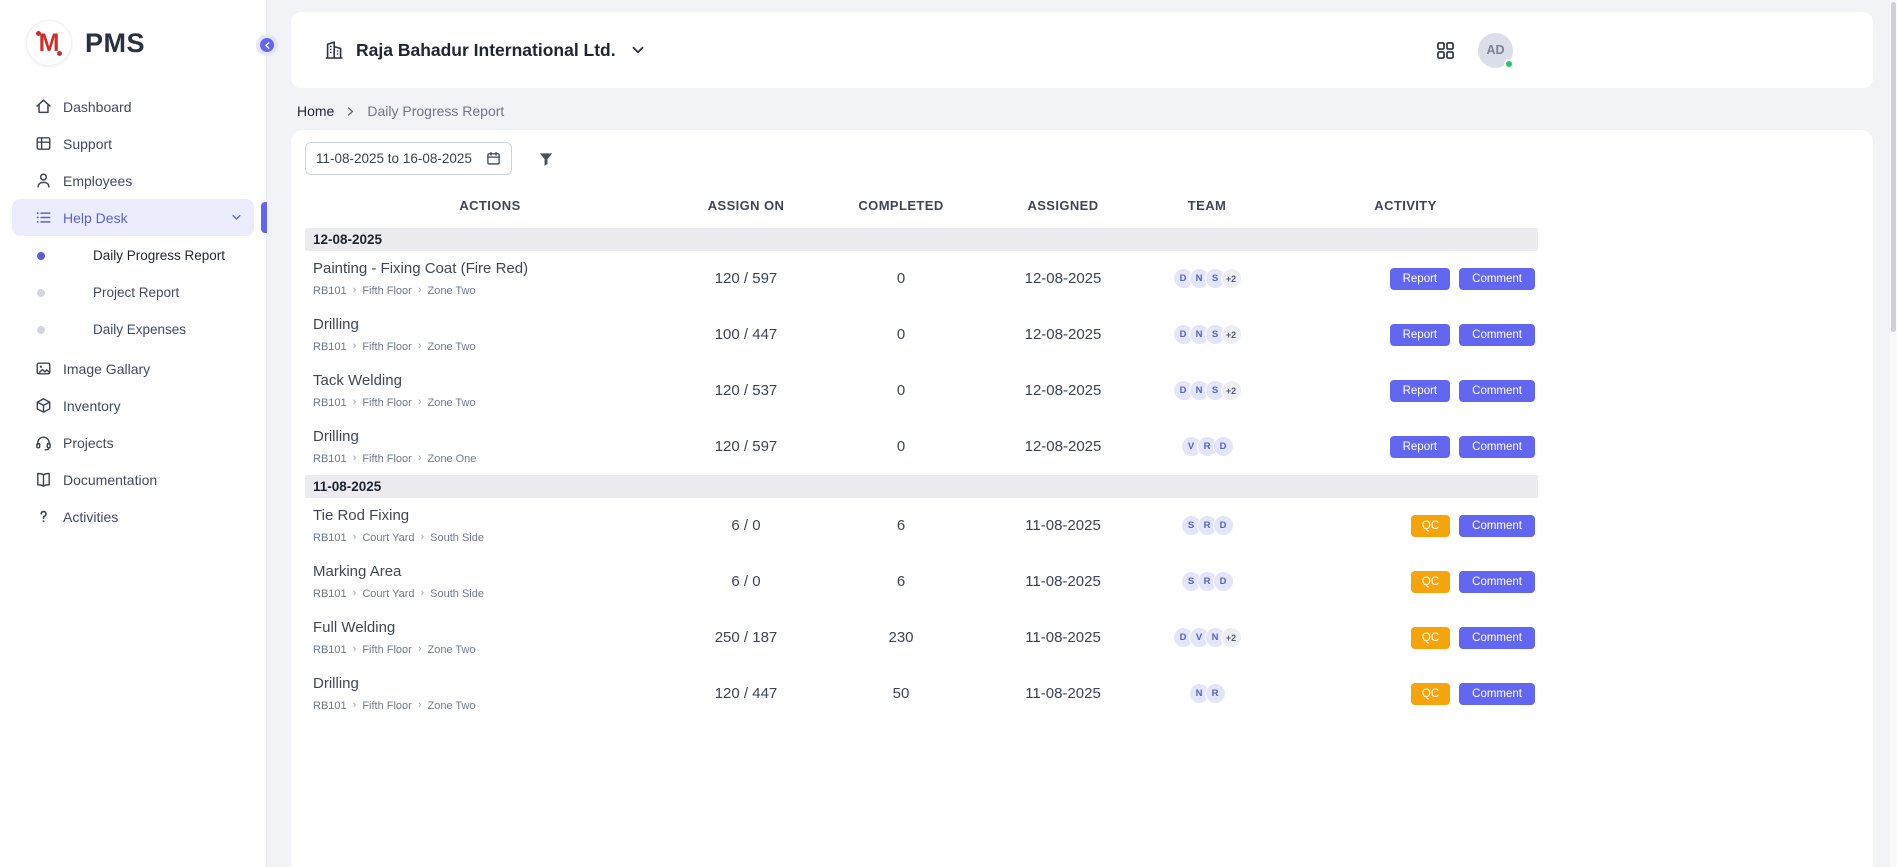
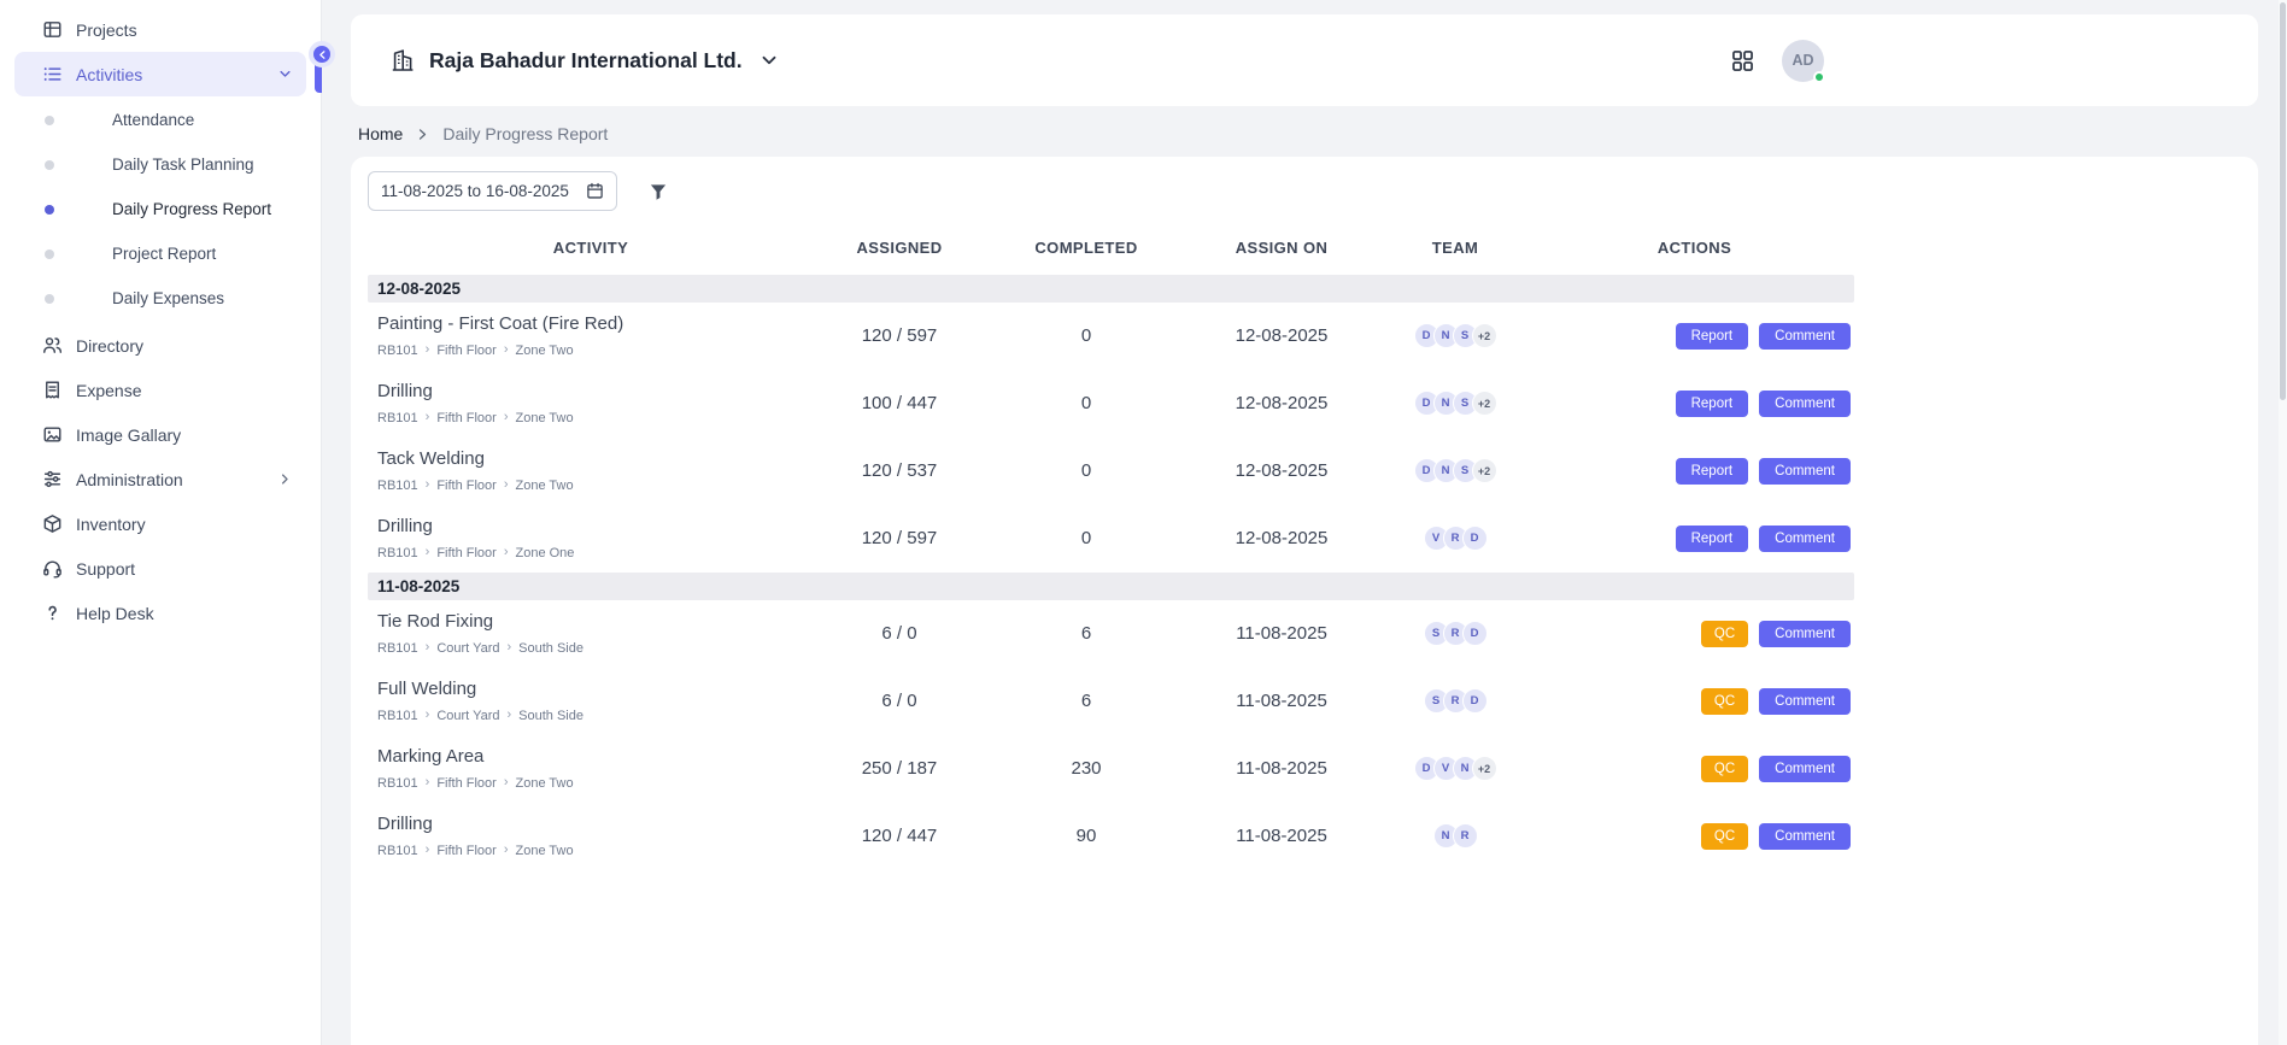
- M
- PMS
- Dashboard
- Support
+ Projects
- Employees
- Help Desk
+ Activities
+ Attendance
+ Daily Task Planning
  Daily Progress Report
  Project Report
  Daily Expenses
+ Directory
+ Expense
  Image Gallary
+ Administration
  Inventory
- Projects
+ Support
- Documentation
- Activities
+ Help Desk
  Raja Bahadur International Ltd.
  AD
  Home
  Daily Progress Report
  11-08-2025 to 16-08-2025
- ACTIONS
+ ACTIVITY
- ASSIGN ON
+ ASSIGNED
  COMPLETED
- ASSIGNED
+ ASSIGN ON
  TEAM
- ACTIVITY
+ ACTIONS
  12-08-2025
- Painting - Fixing Coat (Fire Red)
+ Painting - First Coat (Fire Red)
  RB101
  ›
  Fifth Floor
  ›
  Zone Two
  120 / 597
  0
  12-08-2025
  D
  N
  S
  +2
  Report
  Comment
  Drilling
  RB101
  ›
  Fifth Floor
  ›
  Zone Two
  100 / 447
  0
  12-08-2025
  D
  N
  S
  +2
  Report
  Comment
  Tack Welding
  RB101
  ›
  Fifth Floor
  ›
  Zone Two
  120 / 537
  0
  12-08-2025
  D
  N
  S
  +2
  Report
  Comment
  Drilling
  RB101
  ›
  Fifth Floor
  ›
  Zone One
  120 / 597
  0
  12-08-2025
  V
  R
  D
  Report
  Comment
  11-08-2025
  Tie Rod Fixing
  RB101
  ›
  Court Yard
  ›
  South Side
  6 / 0
  6
  11-08-2025
  S
  R
  D
  QC
  Comment
- Marking Area
+ Full Welding
  RB101
  ›
  Court Yard
  ›
  South Side
  6 / 0
  6
  11-08-2025
  S
  R
  D
  QC
  Comment
- Full Welding
+ Marking Area
  RB101
  ›
  Fifth Floor
  ›
  Zone Two
  250 / 187
  230
  11-08-2025
  D
  V
  N
  +2
  QC
  Comment
  Drilling
  RB101
  ›
  Fifth Floor
  ›
  Zone Two
  120 / 447
- 50
+ 90
  11-08-2025
  N
  R
  QC
  Comment
